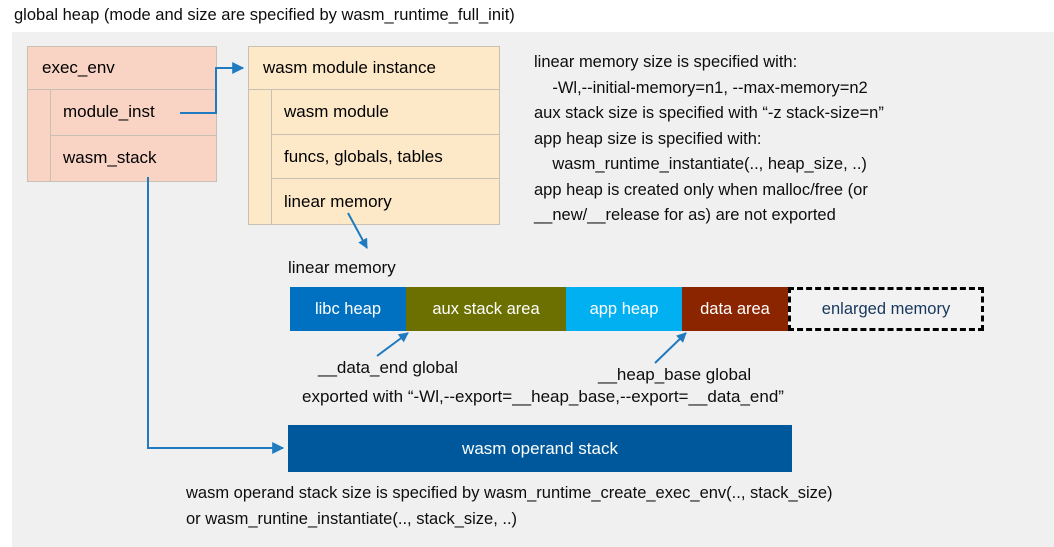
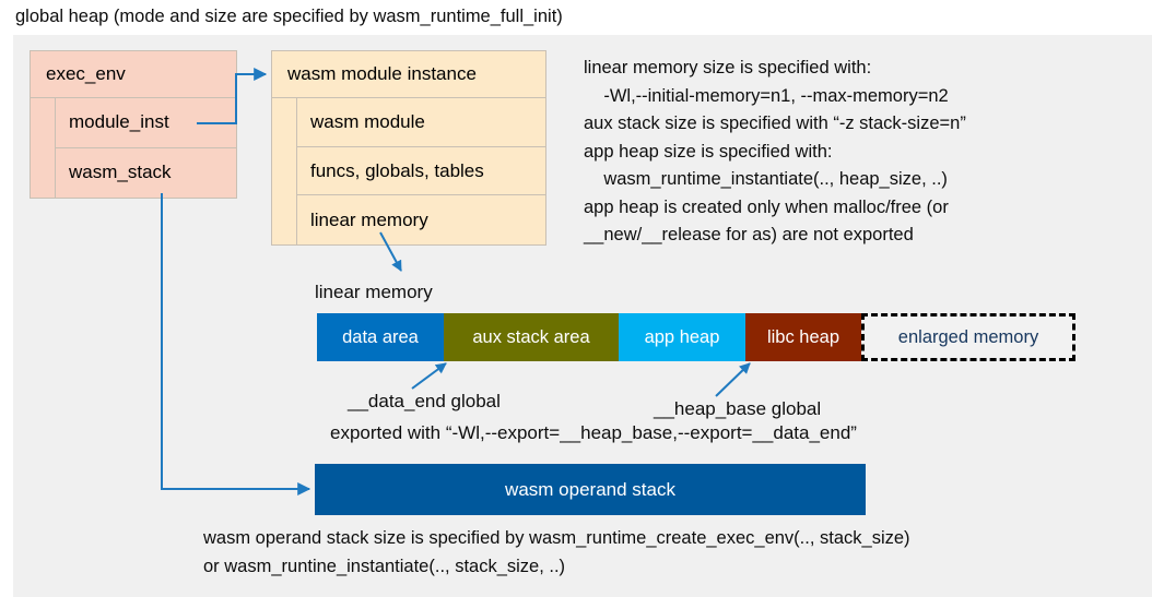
  global heap (mode and size are specified by wasm_runtime_full_init)
  exec_env
  module_inst
  wasm_stack
  wasm module instance
  wasm module
  funcs, globals, tables
  linear memory
  linear memory size is specified with:
  -Wl,--initial-memory=n1, --max-memory=n2
  aux stack size is specified with “-z stack-size=n”
  app heap size is specified with:
  wasm_runtime_instantiate(.., heap_size, ..)
  app heap is created only when malloc/free (or
  __new/__release for as) are not exported
  linear memory
- libc heap
+ data area
  aux stack area
  app heap
- data area
+ libc heap
  enlarged memory
  __data_end global
  __heap_base global
  exported with “-Wl,--export=__heap_base,--export=__data_end”
  wasm operand stack
  wasm operand stack size is specified by wasm_runtime_create_exec_env(.., stack_size)
  or wasm_runtine_instantiate(.., stack_size, ..)
